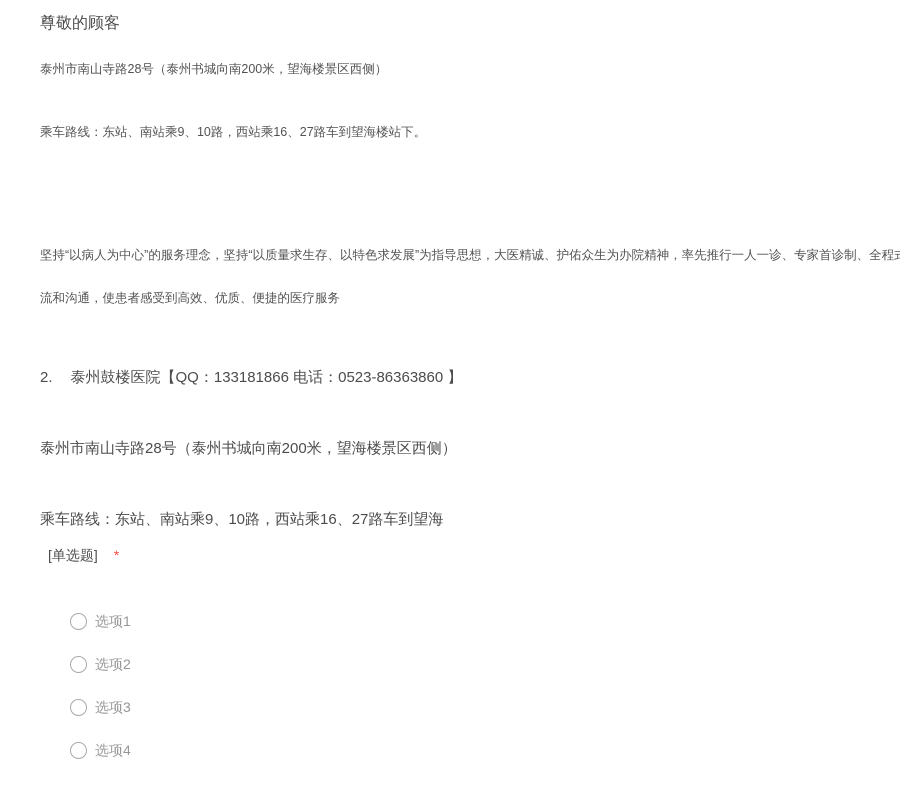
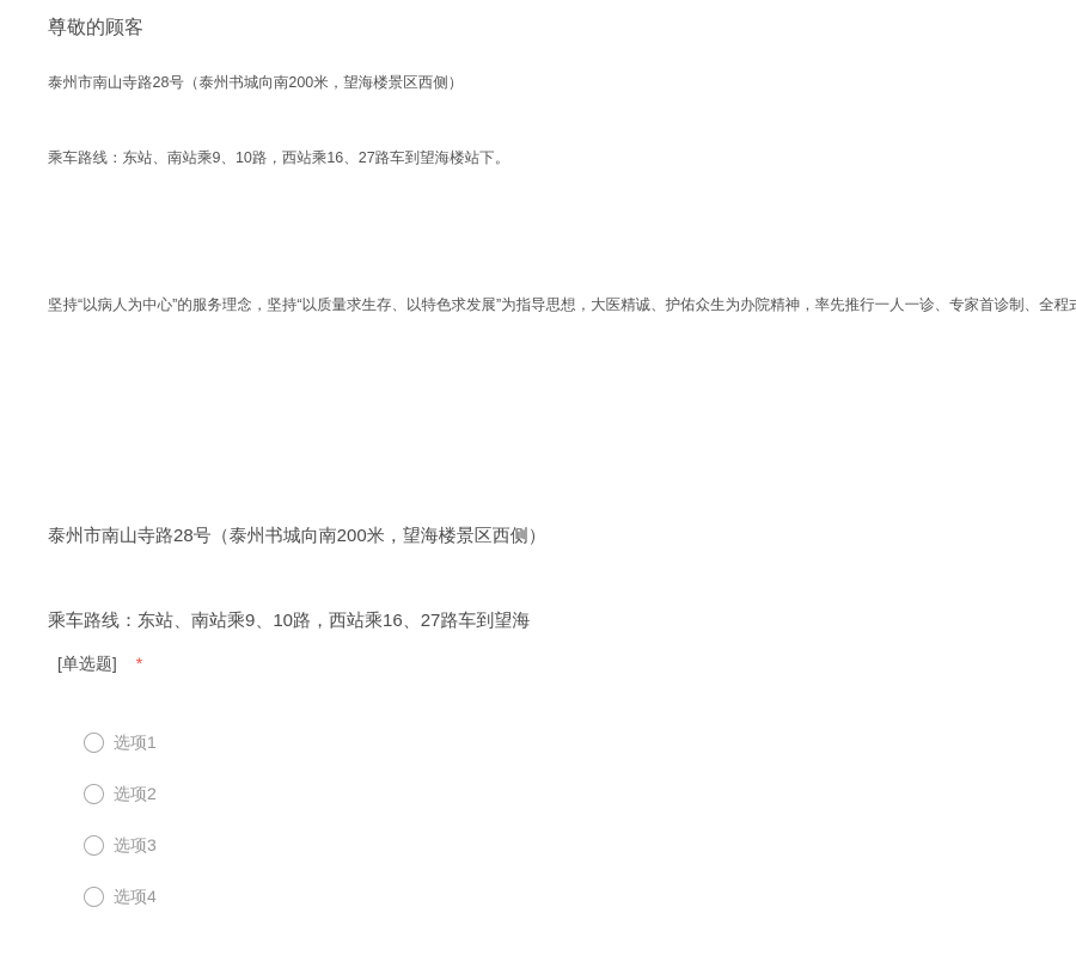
  尊敬的顾客
  泰州市南山寺路28号（泰州书城向南200米，望海楼景区西侧）
  乘车路线：东站、南站乘9、10路，西站乘16、27路车到望海楼站下。
  坚持“以病人为中心”的服务理念，坚持“以质量求生存、以特色求发展”为指导思想，大医精诚、护佑众生为办院精神，率先推行一人一诊、专家首诊制、全程
- 流和沟通，使患者感受到高效、优质、便捷的医疗服务
- 2. 泰州鼓楼医院【QQ：133181866 电话：0523-86363860 】
  泰州市南山寺路28号（泰州书城向南200米，望海楼景区西侧）
  乘车路线：东站、南站乘9、10路，西站乘16、27路车到望海
  [单选题] *
  选项1
  选项2
  选项3
  选项4
